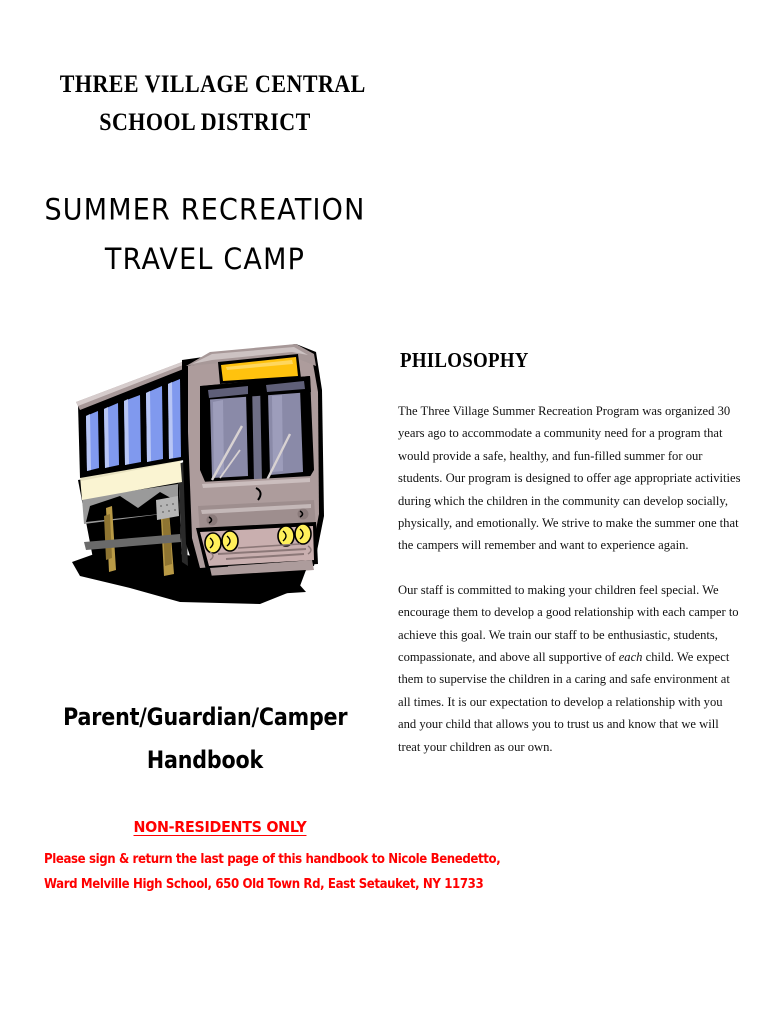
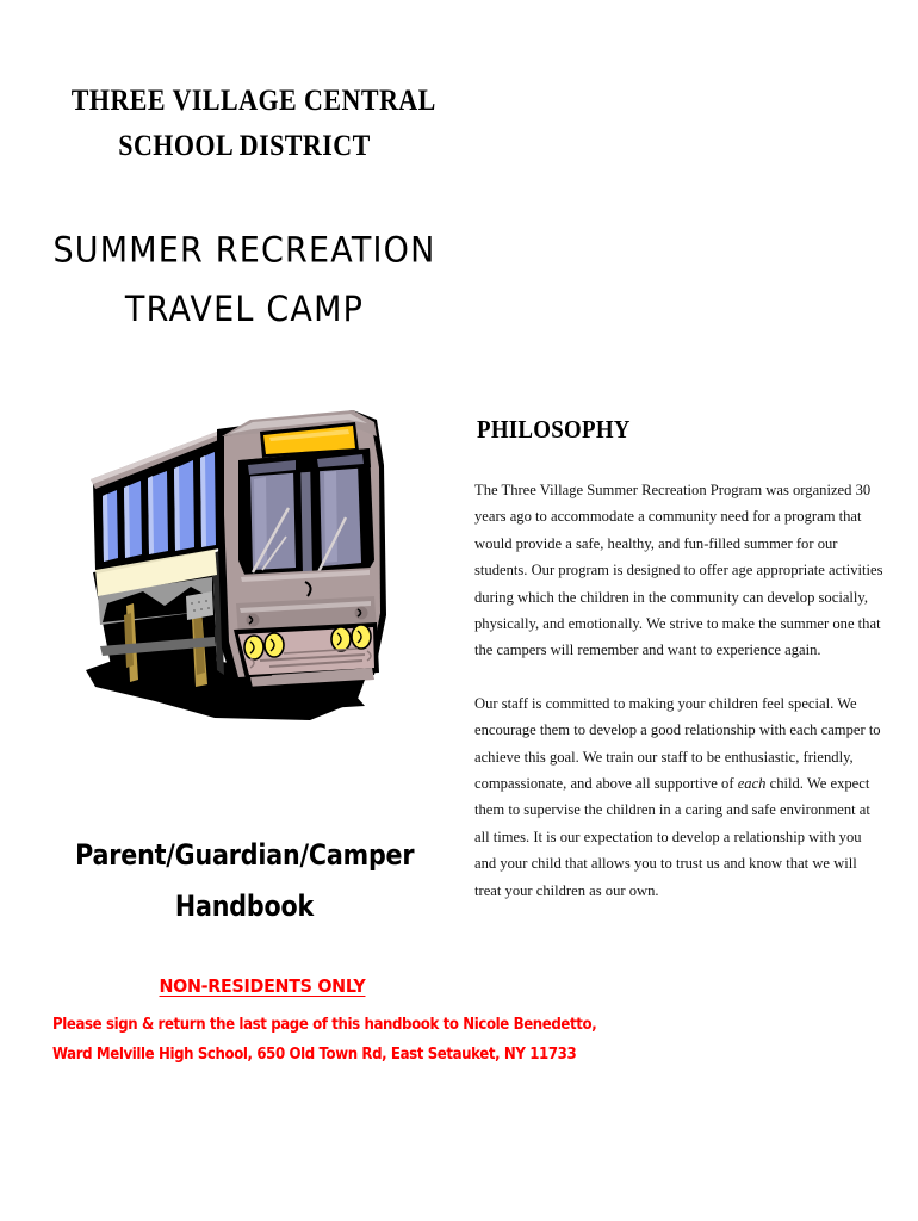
  THREE VILLAGE CENTRAL
  SCHOOL DISTRICT
  SUMMER RECREATION
  TRAVEL CAMP
  PHILOSOPHY
  The Three Village Summer Recreation Program was organized 30 years ago to accommodate a community need for a program that would provide a safe, healthy, and fun-filled summer for our students. Our program is designed to offer age appropriate activities during which the children in the community can develop socially, physically, and emotionally. We strive to make the summer one that the campers will remember and want to experience again.
- Our staff is committed to making your children feel special. We encourage them to develop a good relationship with each camper to achieve this goal. We train our staff to be enthusiastic, students, compassionate, and above all supportive of each child. We expect them to supervise the children in a caring and safe environment at all times. It is our expectation to develop a relationship with you and your child that allows you to trust us and know that we will treat your children as our own.
+ Our staff is committed to making your children feel special. We encourage them to develop a good relationship with each camper to achieve this goal. We train our staff to be enthusiastic, friendly, compassionate, and above all supportive of each child. We expect them to supervise the children in a caring and safe environment at all times. It is our expectation to develop a relationship with you and your child that allows you to trust us and know that we will treat your children as our own.
  Parent/Guardian/Camper
  Handbook
  NON-RESIDENTS ONLY
  Please sign & return the last page of this handbook to Nicole Benedetto,
  Ward Melville High School, 650 Old Town Rd, East Setauket, NY 11733
